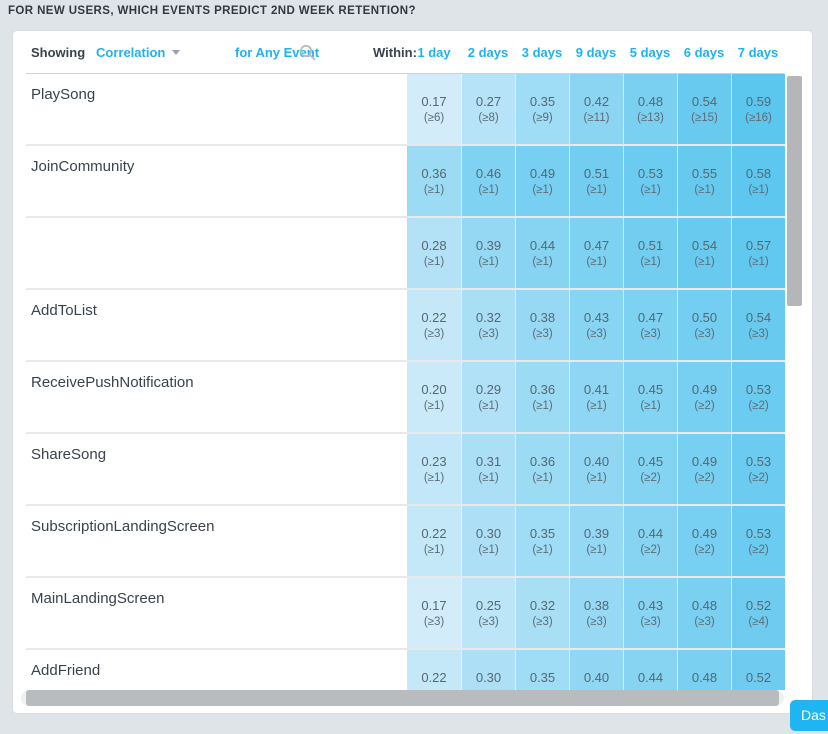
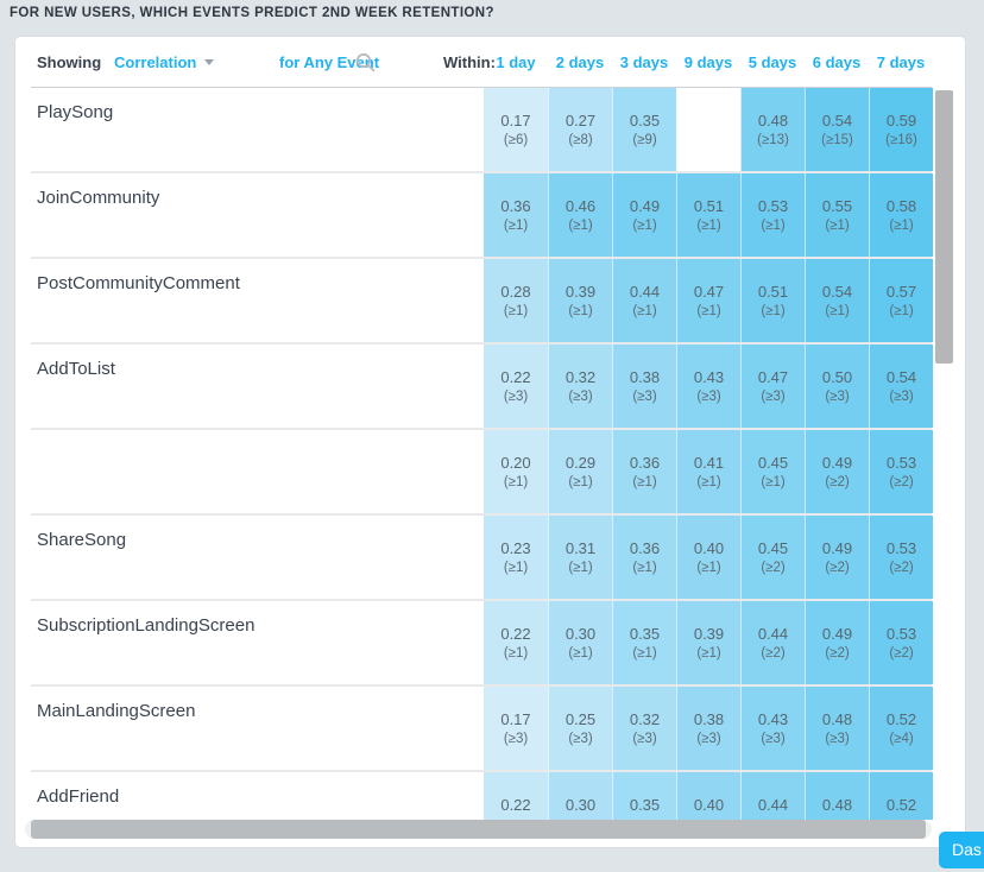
  FOR NEW USERS, WHICH EVENTS PREDICT 2ND WEEK RETENTION?
  Showing
  Correlation
  for Any Evet
  Within:
  1 day
  2 days
  3 days
  9 days
  5 days
  6 days
  7 days
  PlaySong
  0.17
  (≥6)
  0.27
  (≥8)
  0.35
  (≥9)
- 0.42
- (≥11)
  0.48
  (≥13)
  0.54
  (≥15)
  0.59
  (≥16)
  JoinCommunity
  0.36
  (≥1)
  0.46
  (≥1)
  0.49
  (≥1)
  0.51
  (≥1)
  0.53
  (≥1)
  0.55
  (≥1)
  0.58
  (≥1)
+ PostCommunityComment
  0.28
  (≥1)
  0.39
  (≥1)
  0.44
  (≥1)
  0.47
  (≥1)
  0.51
  (≥1)
  0.54
  (≥1)
  0.57
  (≥1)
  AddToList
  0.22
  (≥3)
  0.32
  (≥3)
  0.38
  (≥3)
  0.43
  (≥3)
  0.47
  (≥3)
  0.50
  (≥3)
  0.54
  (≥3)
- ReceivePushNotification
  0.20
  (≥1)
  0.29
  (≥1)
  0.36
  (≥1)
  0.41
  (≥1)
  0.45
  (≥1)
  0.49
  (≥2)
  0.53
  (≥2)
  ShareSong
  0.23
  (≥1)
  0.31
  (≥1)
  0.36
  (≥1)
  0.40
  (≥1)
  0.45
  (≥2)
  0.49
  (≥2)
  0.53
  (≥2)
  SubscriptionLandingScreen
  0.22
  (≥1)
  0.30
  (≥1)
  0.35
  (≥1)
  0.39
  (≥1)
  0.44
  (≥2)
  0.49
  (≥2)
  0.53
  (≥2)
  MainLandingScreen
  0.17
  (≥3)
  0.25
  (≥3)
  0.32
  (≥3)
  0.38
  (≥3)
  0.43
  (≥3)
  0.48
  (≥3)
  0.52
  (≥4)
  AddFriend
  0.22
  0.30
  0.35
  0.40
  0.44
  0.48
  0.52
  Das
